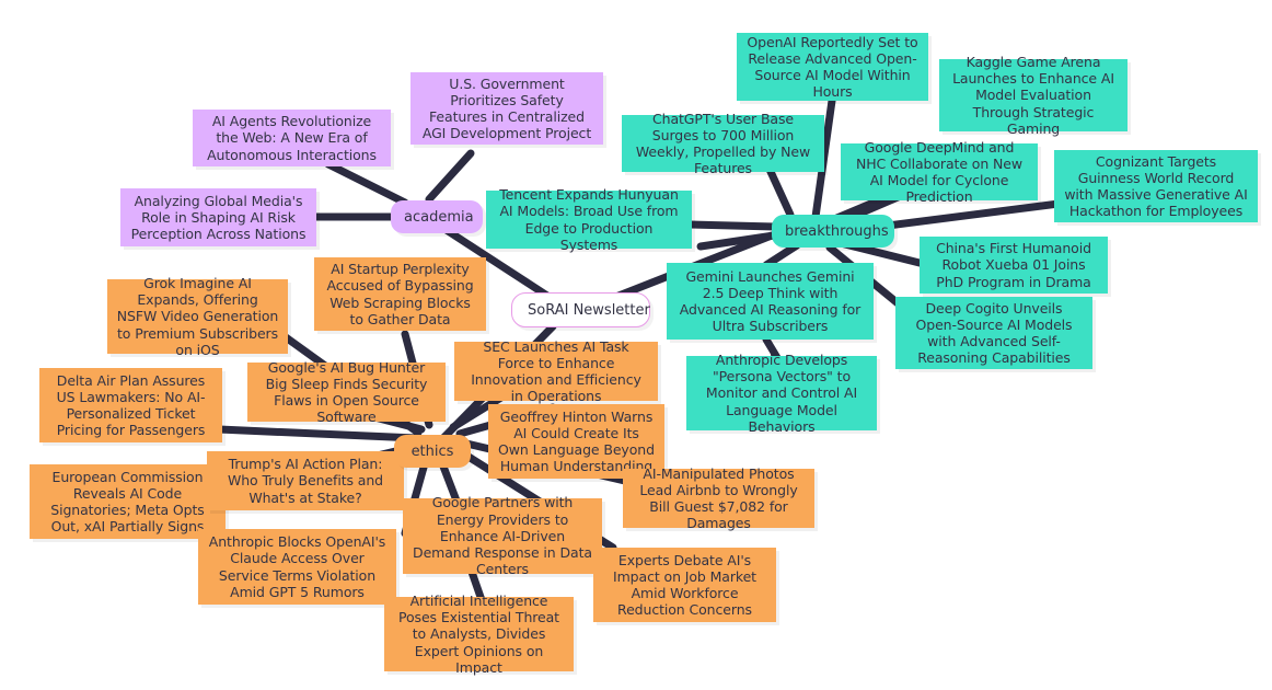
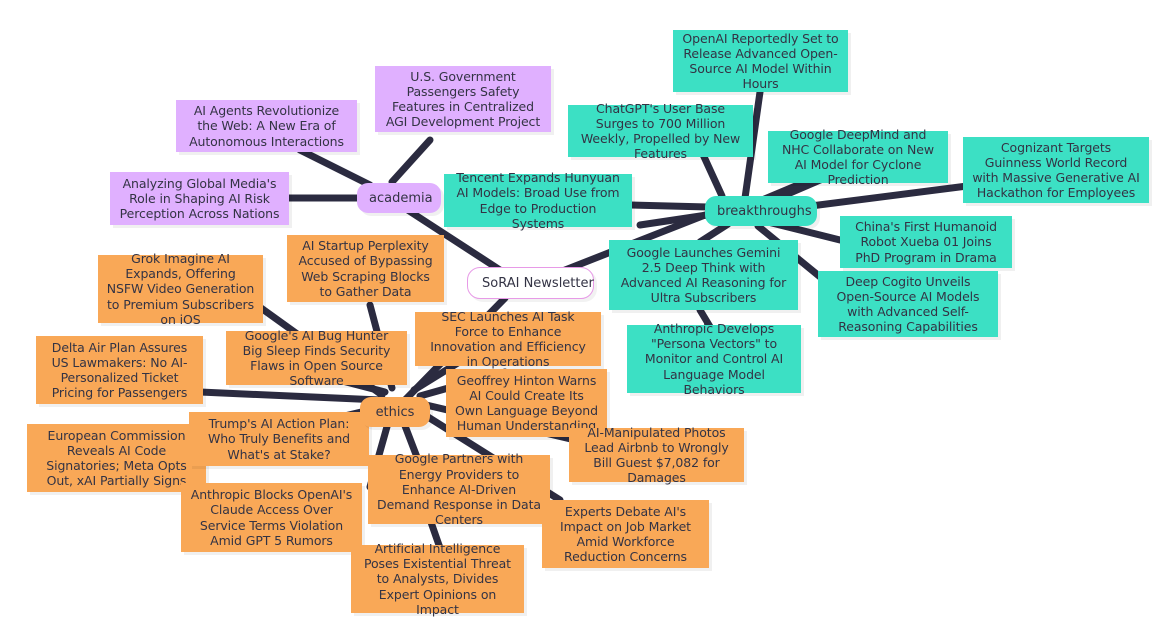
  AI Agents Revolutionize the Web: A New Era of Autonomous Interactions
- U.S. Government Prioritizes Safety Features in Centralized AGI Development Project
+ U.S. Government Passengers Safety Features in Centralized AGI Development Project
  Analyzing Global Media's Role in Shaping AI Risk Perception Across Nations
  OpenAI Reportedly Set to Release Advanced Open-Source AI Model Within Hours
- Kaggle Game Arena Launches to Enhance AI Model Evaluation Through Strategic Gaming
  ChatGPT's User Base Surges to 700 Million Weekly, Propelled by New Features
  Google DeepMind and NHC Collaborate on New AI Model for Cyclone Prediction
  Cognizant Targets Guinness World Record with Massive Generative AI Hackathon for Employees
  Tencent Expands Hunyuan AI Models: Broad Use from Edge to Production Systems
- Gemini Launches Gemini 2.5 Deep Think with Advanced AI Reasoning for Ultra Subscribers
+ Google Launches Gemini 2.5 Deep Think with Advanced AI Reasoning for Ultra Subscribers
  China's First Humanoid Robot Xueba 01 Joins PhD Program in Drama
  Deep Cogito Unveils Open-Source AI Models with Advanced Self-Reasoning Capabilities
  Anthropic Develops "Persona Vectors" to Monitor and Control AI Language Model Behaviors
  Grok Imagine AI Expands, Offering NSFW Video Generation to Premium Subscribers on iOS
  AI Startup Perplexity Accused of Bypassing Web Scraping Blocks to Gather Data
  Delta Air Plan Assures US Lawmakers: No AI-Personalized Ticket Pricing for Passengers
  Google's AI Bug Hunter Big Sleep Finds Security Flaws in Open Source Software
  SEC Launches AI Task Force to Enhance Innovation and Efficiency in Operations
  Geoffrey Hinton Warns AI Could Create Its Own Language Beyond Human Understanding
  European Commission Reveals AI Code Signatories; Meta Opts Out, xAI Partially Signs
  Trump's AI Action Plan: Who Truly Benefits and What's at Stake?
  AI-Manipulated Photos Lead Airbnb to Wrongly Bill Guest $7,082 for Damages
  Anthropic Blocks OpenAI's Claude Access Over Service Terms Violation Amid GPT 5 Rumors
  Google Partners with Energy Providers to Enhance AI-Driven Demand Response in Data Centers
  Experts Debate AI's Impact on Job Market Amid Workforce Reduction Concerns
  Artificial Intelligence Poses Existential Threat to Analysts, Divides Expert Opinions on Impact
  academia
  breakthroughs
  ethics
  SoRAI Newsletter
